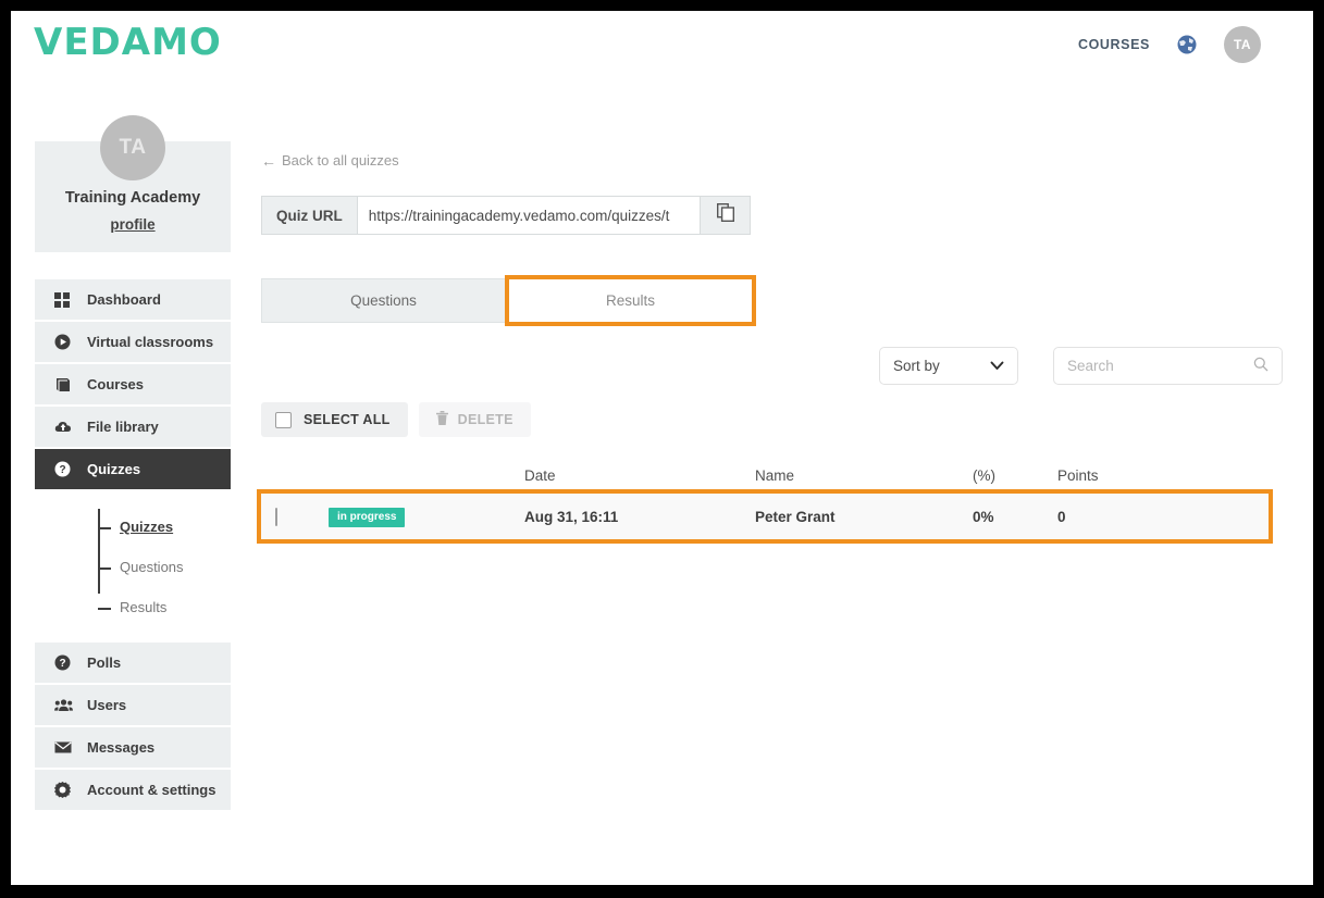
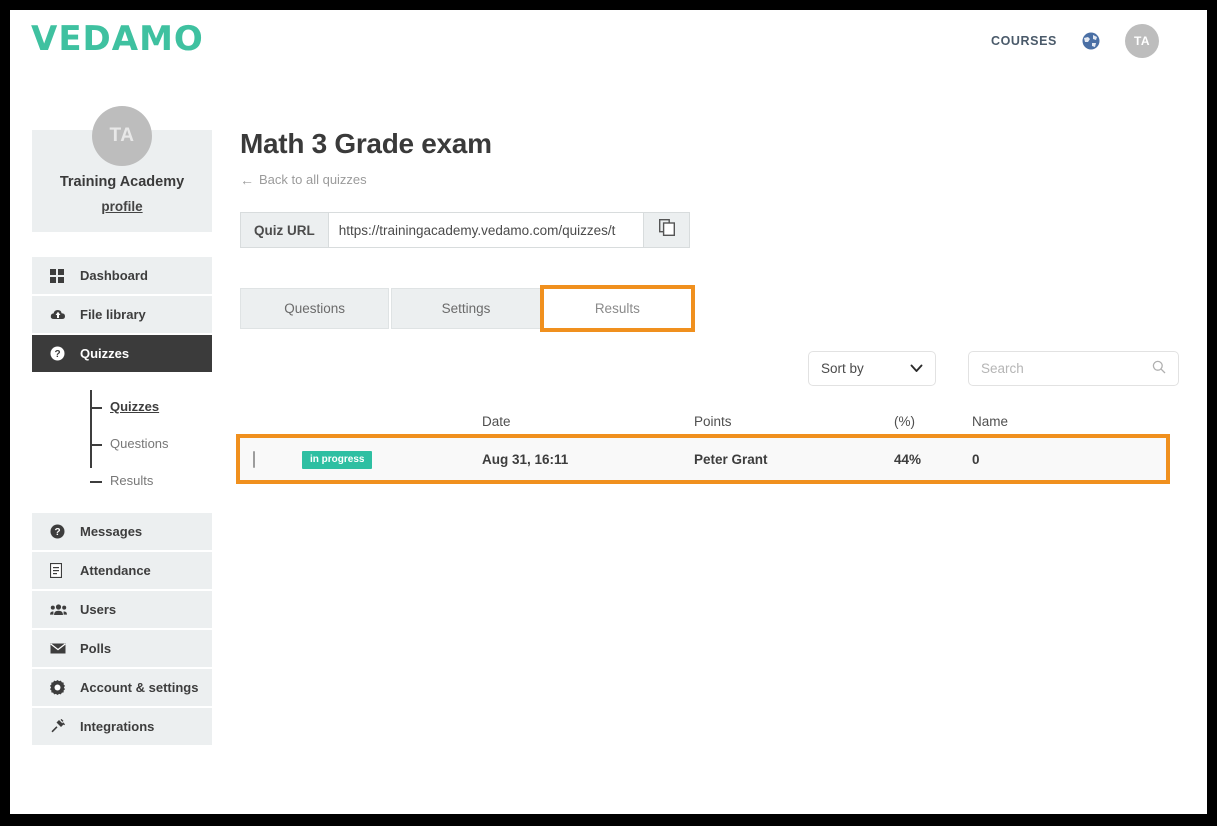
  VEDAMO
  COURSES
  TA
  TA
  Training Academy
  profile
  Dashboard
- Virtual classrooms
- Courses
  File library
  ?
  Quizzes
  Quizzes
  Questions
  Results
  ?
- Polls
+ Messages
+ Attendance
  Users
- Messages
+ Polls
  Account & settings
+ Integrations
+ Math 3 Grade exam
  ←
  Back to all quizzes
  Quiz URL
  https://trainingacademy.vedamo.com/quizzes/t
  Questions
+ Settings
  Results
  Sort by
  Search
- SELECT ALL
- DELETE
  Date
- Name
+ Points
  (%)
- Points
+ Name
  in progress
  Aug 31, 16:11
  Peter Grant
- 0%
+ 44%
  0
